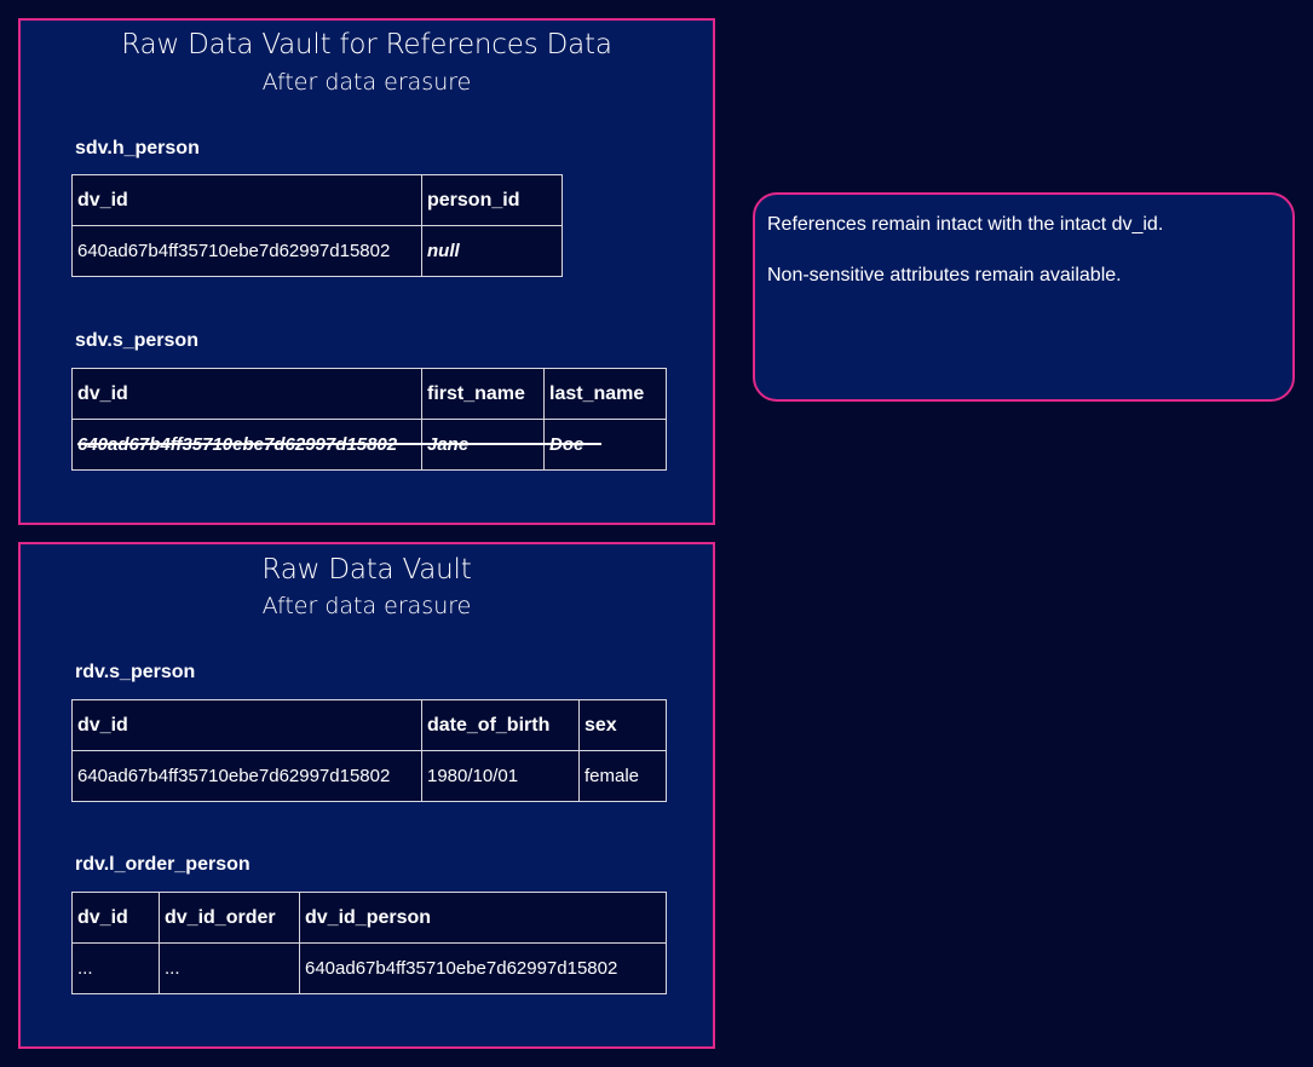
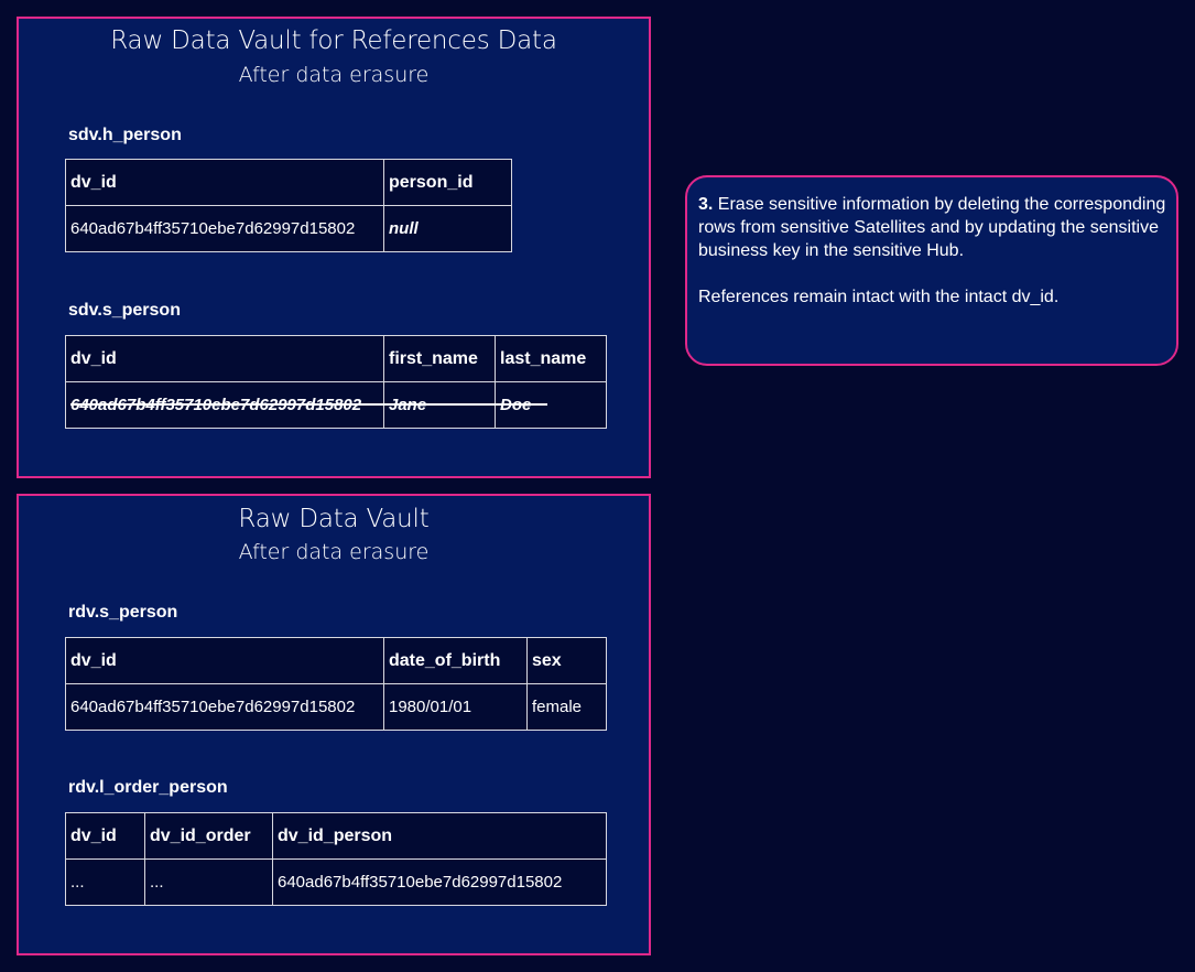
  Raw Data Vault for References Data
  After data erasure
  sdv.h_person
  dv_id	person_id
  640ad67b4ff35710ebe7d62997d15802	null
  sdv.s_person
  dv_id	first_name	last_name
  Raw Data Vault
  After data erasure
  rdv.s_person
  dv_id	date_of_birth	sex
- 640ad67b4ff35710ebe7d62997d15802	1980/10/01	female
+ 640ad67b4ff35710ebe7d62997d15802	1980/01/01	female
  rdv.l_order_person
  dv_id	dv_id_order	dv_id_person
  ...	...	640ad67b4ff35710ebe7d62997d15802
+ 3. Erase sensitive information by deleting the corresponding rows from sensitive Satellites and by updating the sensitive business key in the sensitive Hub.
  References remain intact with the intact dv_id.
- Non-sensitive attributes remain available.
